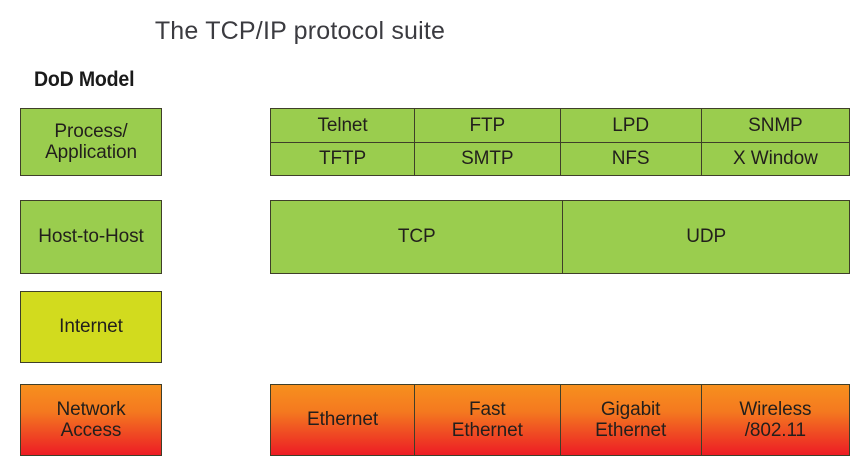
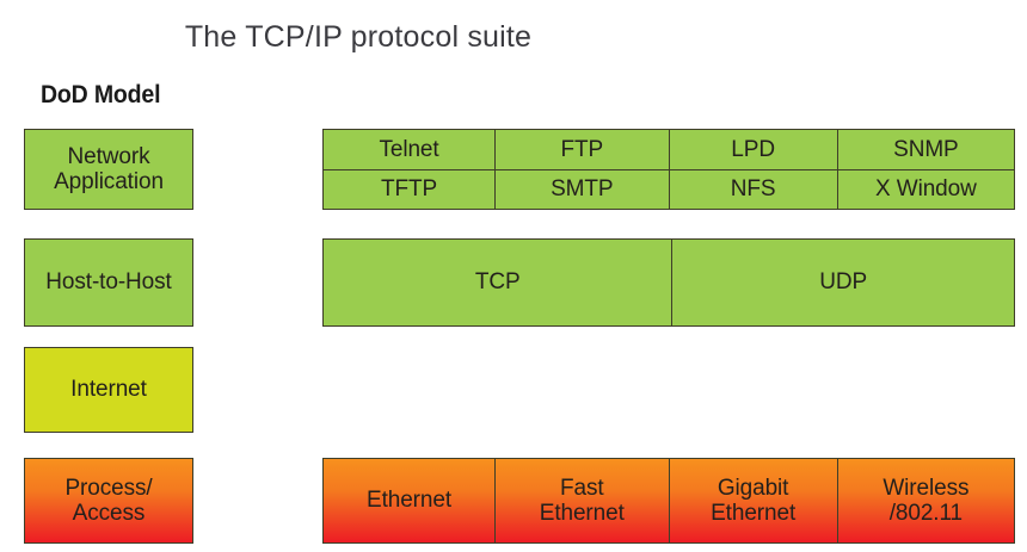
  The TCP/IP protocol suite
  DoD Model
- Process/
+ Network
  Application
  Telnet
  FTP
  LPD
  SNMP
  TFTP
  SMTP
  NFS
  X Window
  Host-to-Host
  TCP
  UDP
  Internet
- Network
+ Process/
  Access
  Ethernet
  Fast
  Ethernet
  Gigabit
  Ethernet
  Wireless
  /802.11
